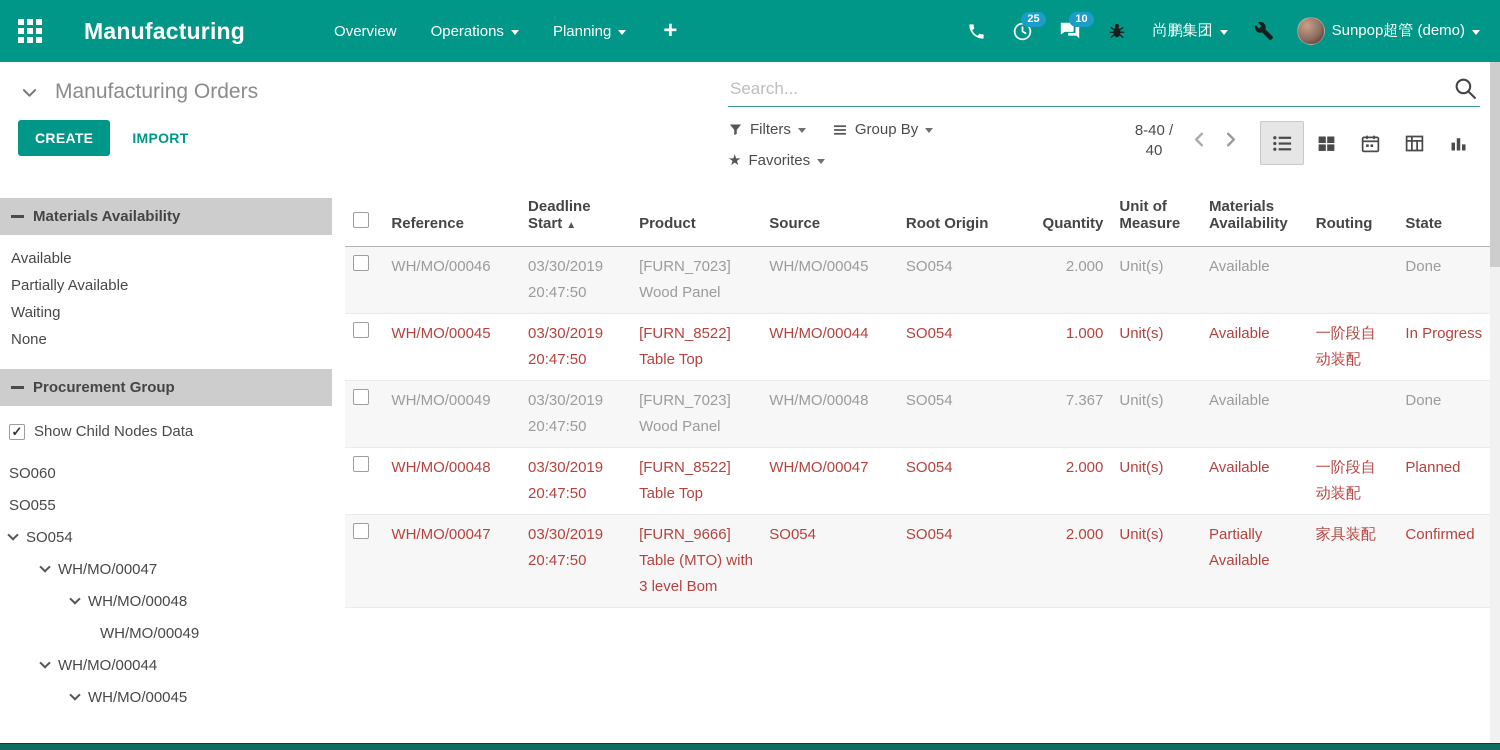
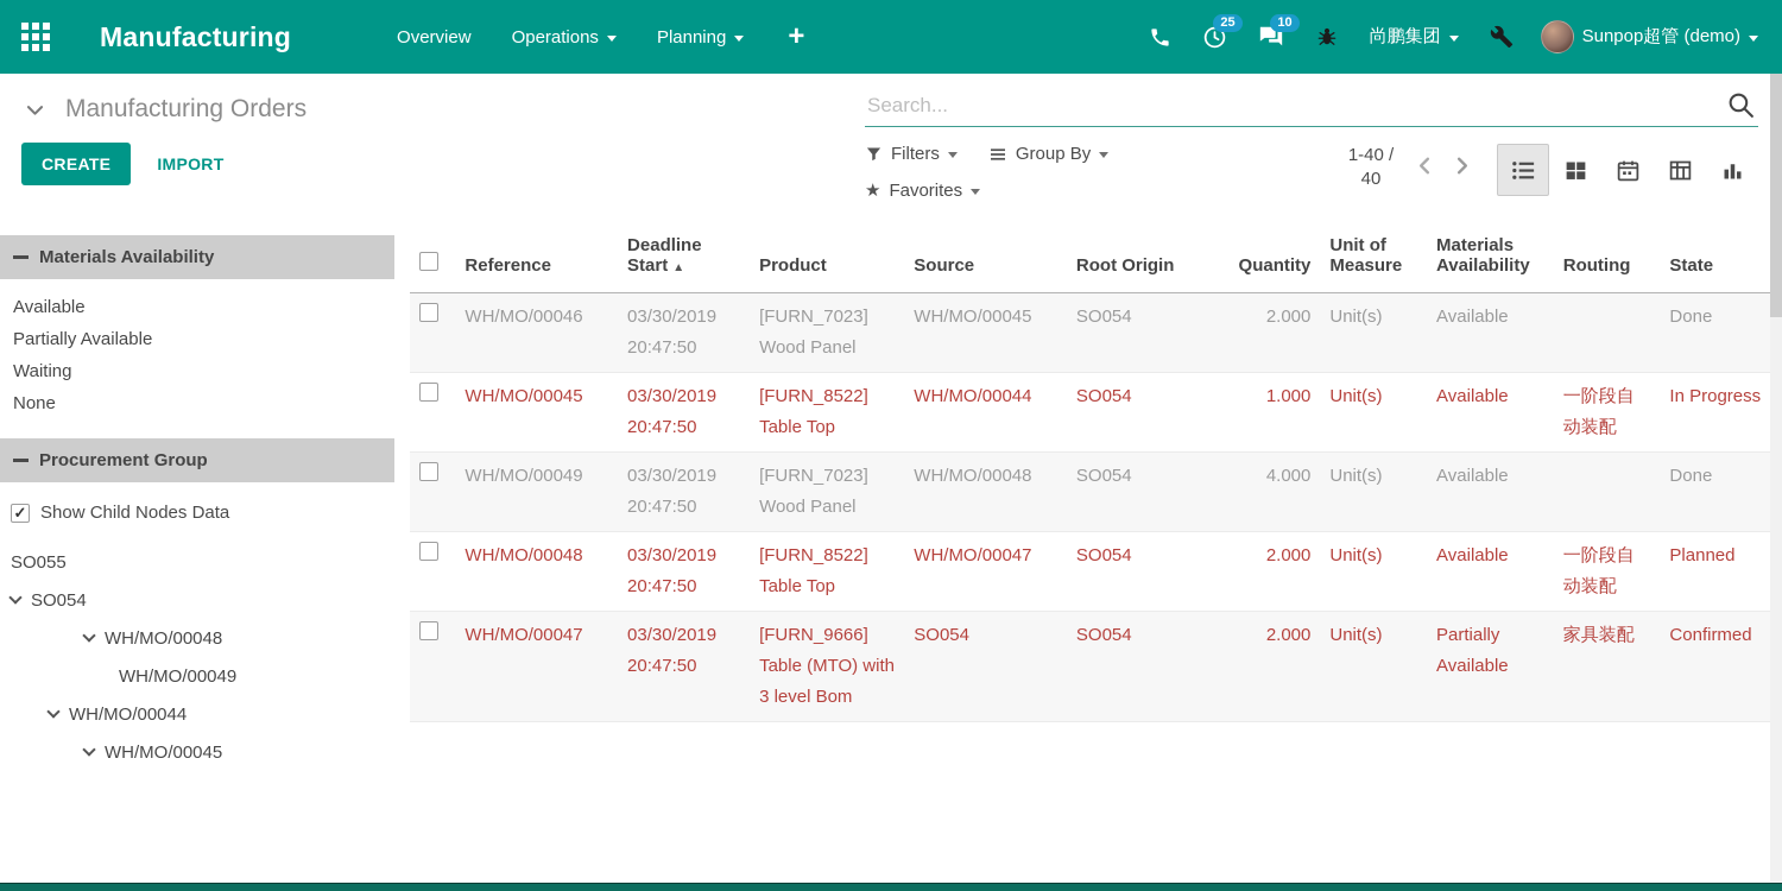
  Manufacturing
  Overview
  Operations
  Planning
  +
  25
  10
  尚鹏集团
  Sunpop超管 (demo)
  Manufacturing Orders
  CREATE
  IMPORT
  Search...
  Filters
  Group By
  ★
  Favorites
- 8-40 / 40
+ 1-40 / 40
  Materials Availability
  Available
  Partially Available
  Waiting
  None
  Procurement Group
  ✓
  Show Child Nodes Data
- SO060
  SO055
  SO054
- WH/MO/00047
  WH/MO/00048
  WH/MO/00049
  WH/MO/00044
  WH/MO/00045
  	Reference	Deadline Start ▲	Product	Source	Root Origin	Quantity	Unit of Measure	Materials Availability	Routing	State
  	WH/MO/00046	03/30/2019 20:47:50	[FURN_7023] Wood Panel	WH/MO/00045	SO054	2.000	Unit(s)	Available		Done
  	WH/MO/00045	03/30/2019 20:47:50	[FURN_8522] Table Top	WH/MO/00044	SO054	1.000	Unit(s)	Available	一阶段自动装配	In Progress
- 	WH/MO/00049	03/30/2019 20:47:50	[FURN_7023] Wood Panel	WH/MO/00048	SO054	7.367	Unit(s)	Available		Done
+ 	WH/MO/00049	03/30/2019 20:47:50	[FURN_7023] Wood Panel	WH/MO/00048	SO054	4.000	Unit(s)	Available		Done
  	WH/MO/00048	03/30/2019 20:47:50	[FURN_8522] Table Top	WH/MO/00047	SO054	2.000	Unit(s)	Available	一阶段自动装配	Planned
  	WH/MO/00047	03/30/2019 20:47:50	[FURN_9666] Table (MTO) with 3 level Bom	SO054	SO054	2.000	Unit(s)	Partially Available	家具装配	Confirmed
